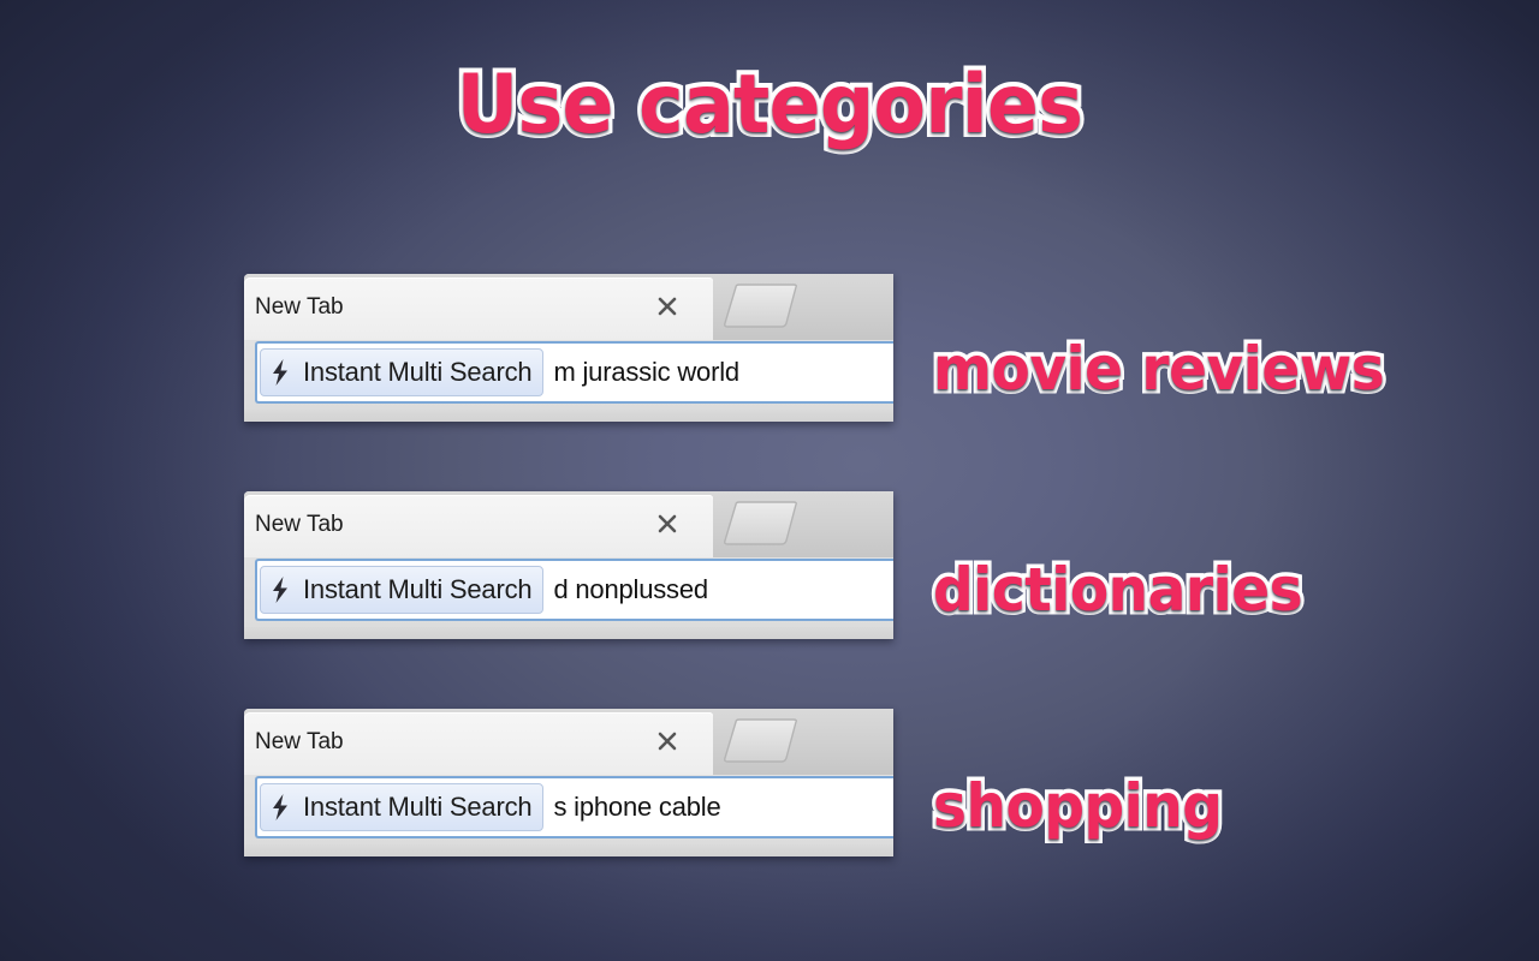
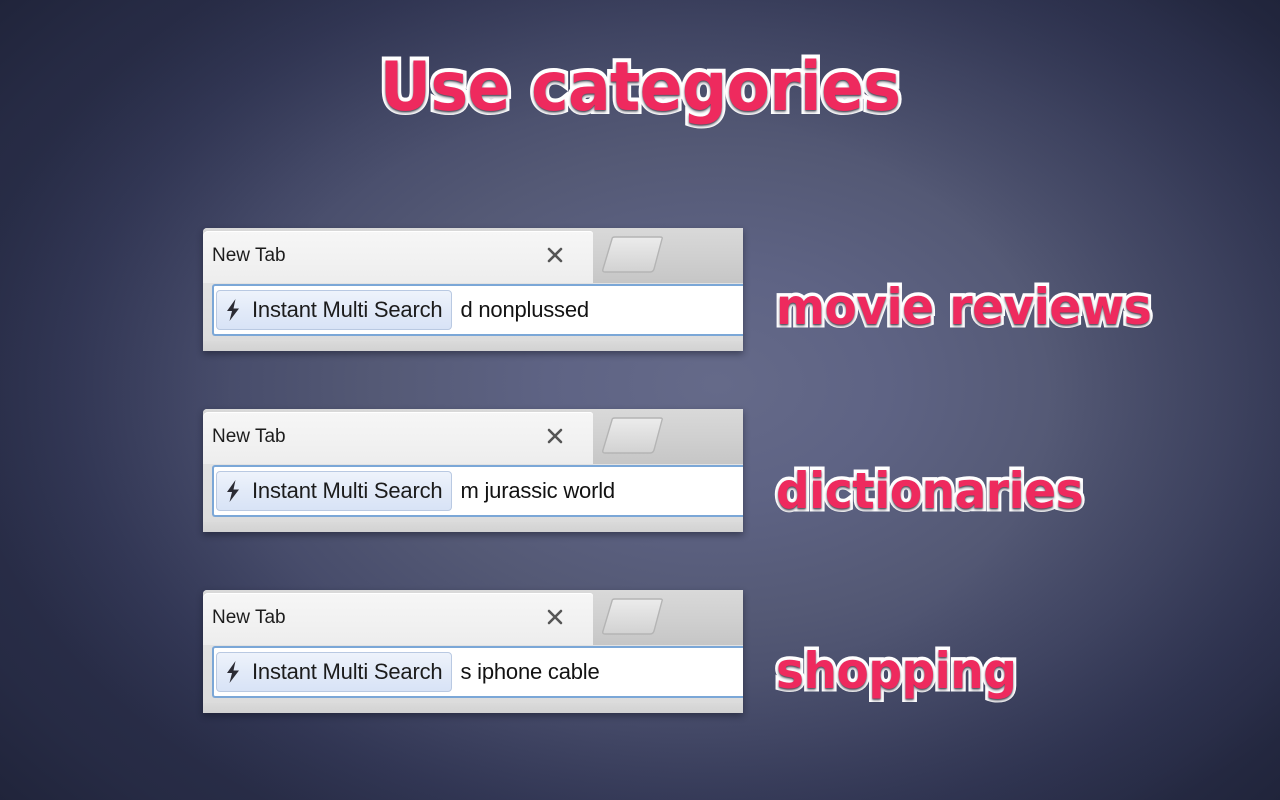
  Use categories
  New Tab
  Instant Multi Search
- m jurassic world
+ d nonplussed
  movie reviews
  New Tab
  Instant Multi Search
- d nonplussed
+ m jurassic world
  dictionaries
  New Tab
  Instant Multi Search
  s iphone cable
  shopping
